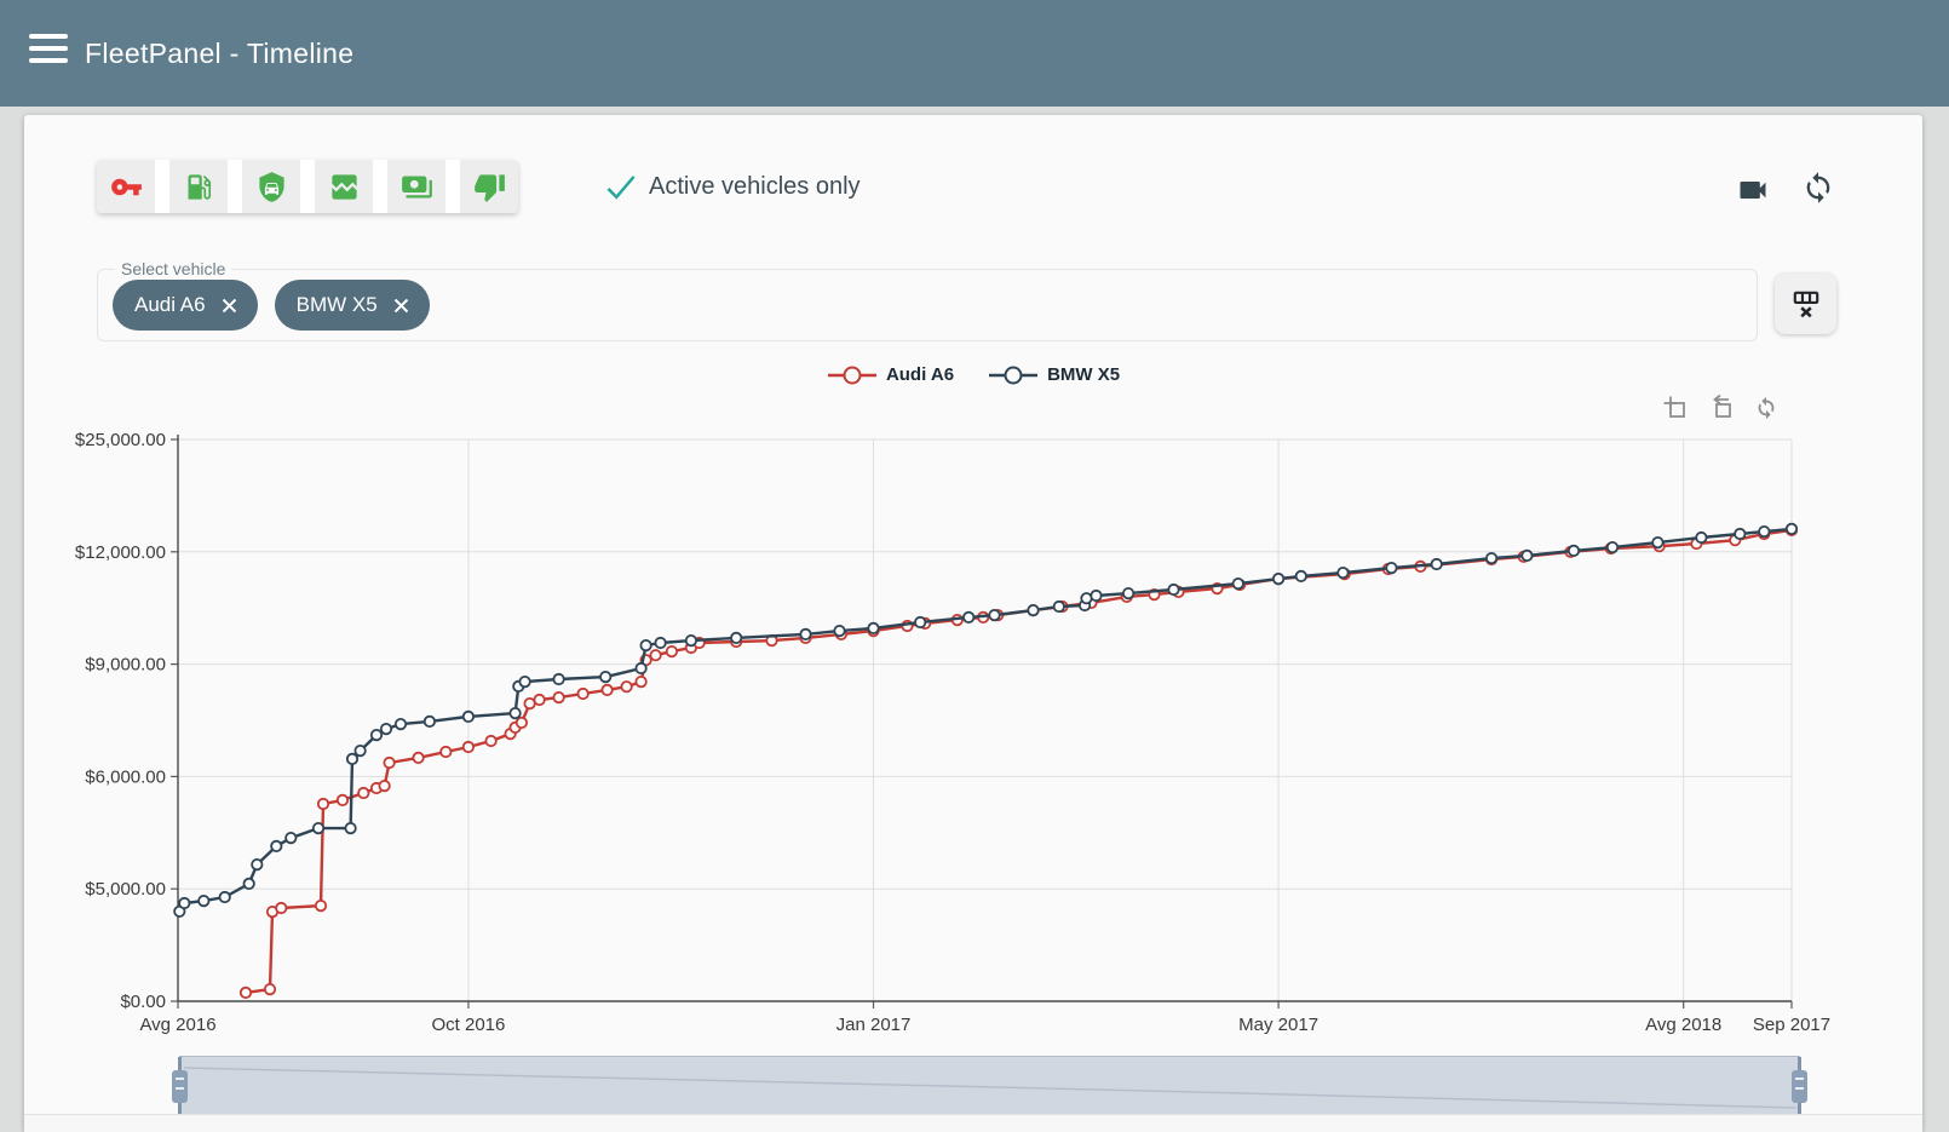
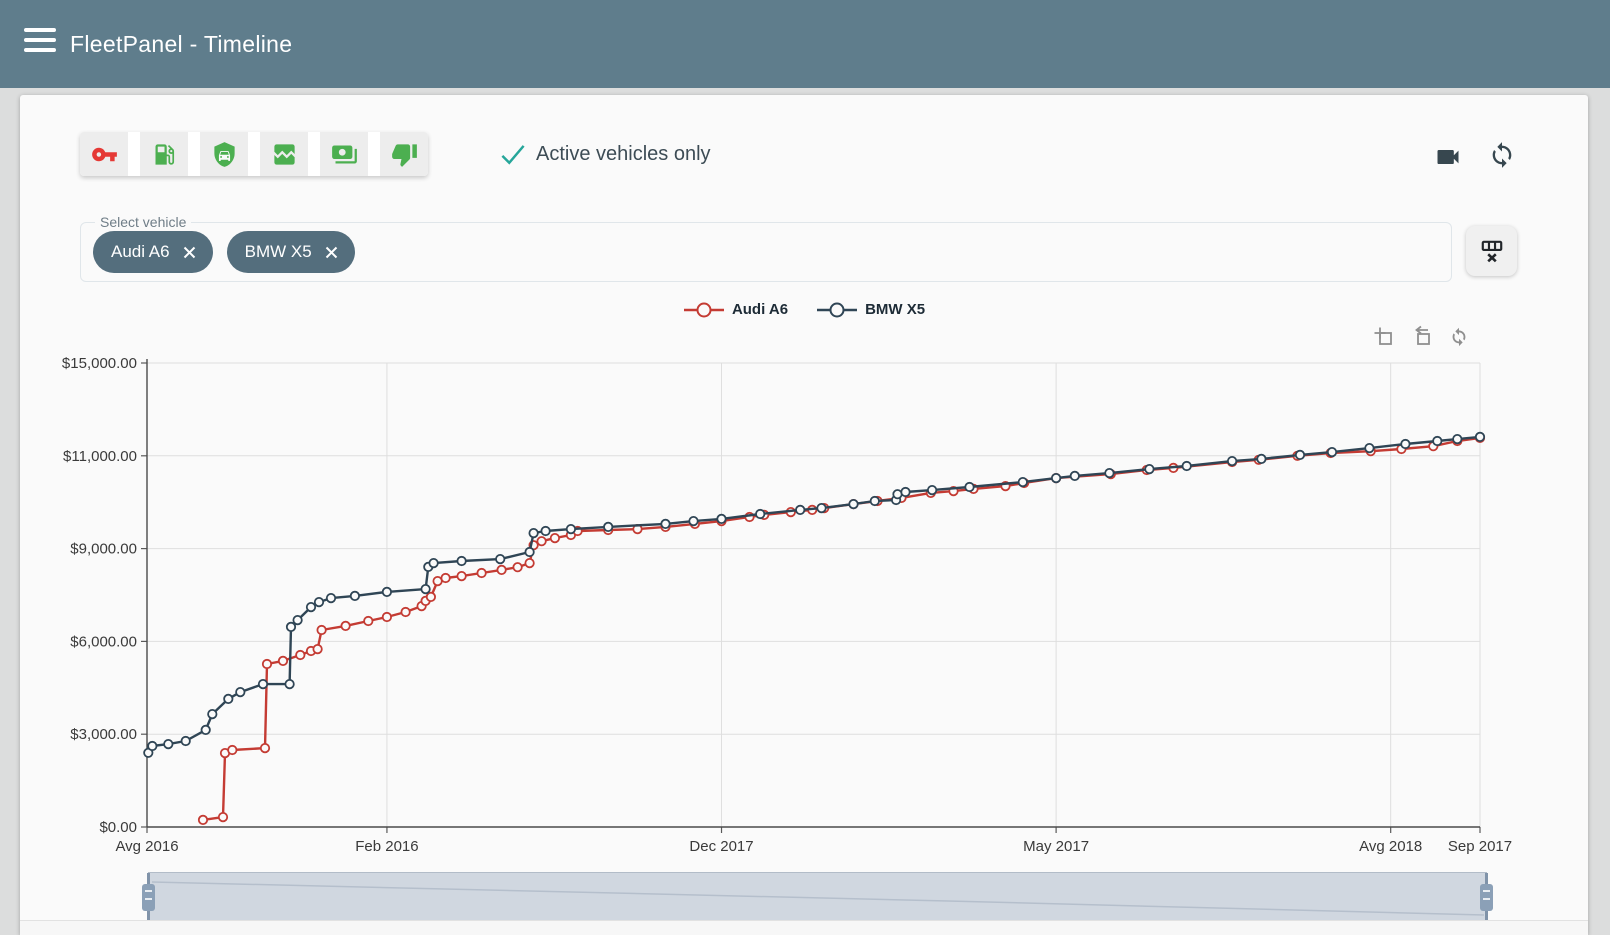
  FleetPanel - Timeline
  Active vehicles only
  Select vehicle
  Audi A6
  BMW X5
  Audi A6
  BMW X5
  $0.00
- $5,000.00
+ $3,000.00
  $6,000.00
  $9,000.00
- $12,000.00
+ $11,000.00
- $25,000.00
+ $15,000.00
  Avg 2016
- Oct 2016
+ Feb 2016
- Jan 2017
+ Dec 2017
  May 2017
  Avg 2018
  Sep 2017
